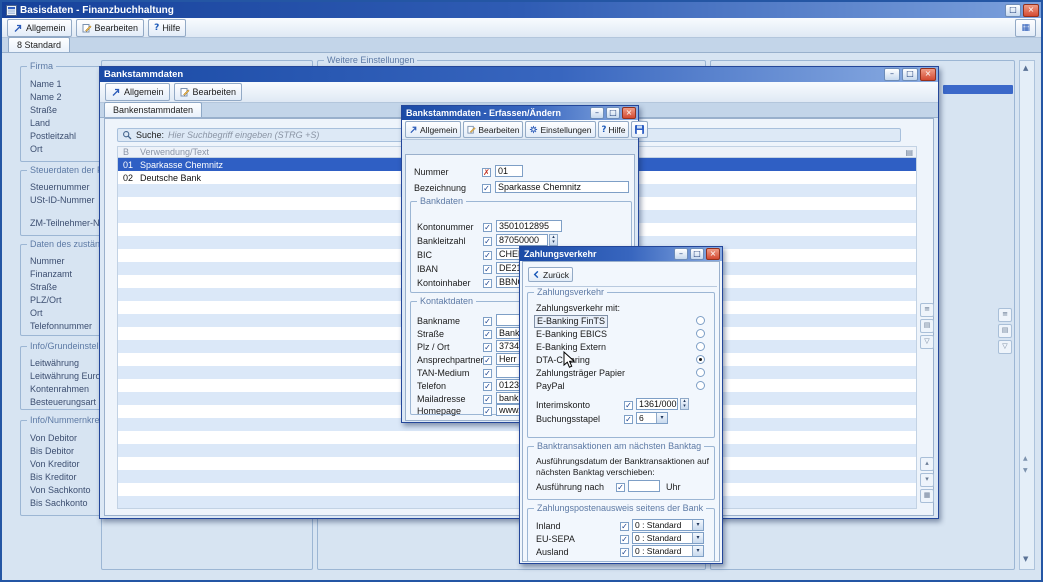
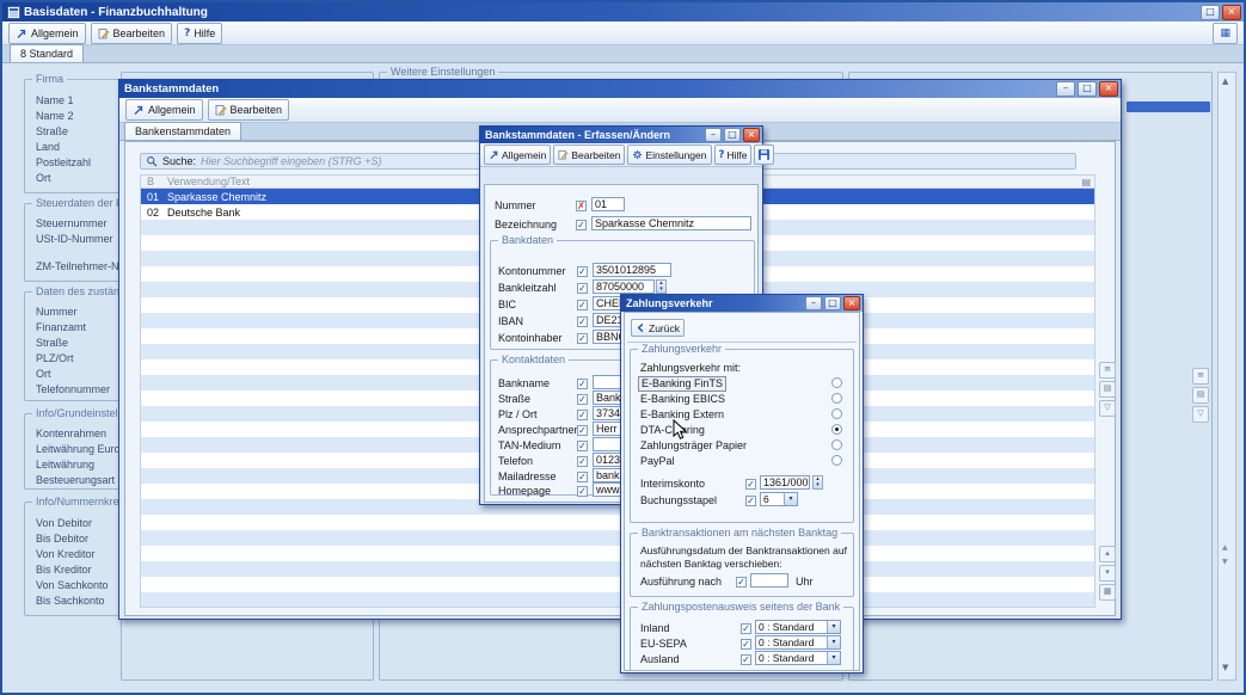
  Basisdaten - Finanzbuchhaltung
  □
  ×
  Allgemein
  Bearbeiten
  ?
  Hilfe
  ▦
  8 Standard
  Weitere Einstellungen
  Firma
  Name 1
  Name 2
  Straße
  Land
  Postleitzahl
  Ort
  Steuerdaten der
  Steuernummer
  USt-ID-Nummer
  ZM-Teilnehmer-N
  Nummer
  Finanzamt
  Straße
  PLZ/Ort
  Ort
  Telefonnummer
  Info/Grundeinstel
- Leitwährung
+ Kontenrahmen
  Leitwährung Eur
- Kontenrahmen
+ Leitwährung
  Besteuerungsart
  Info/Nummernkre
  Von Debitor
  Bis Debitor
  Von Kreditor
  Bis Kreditor
  Von Sachkonto
  Bis Sachkonto
  ≡
  ▤
  ▽
  ▲
  ▼
  Bankstammdaten
  –
  □
  ×
  Allgemein
  Bearbeiten
  Bankenstammdaten
  Suche:
  Hier Suchbegriff eingeben (STRG +S)
  B
  Verwendung/Text
  ▤
  01
  Sparkasse Chemnitz
  02
  Deutsche Bank
  ≡
  ▤
  ▽
  ▴
  ▾
  ▦
  Bankstammdaten - Erfassen/Ändern
  –
  □
  ×
  Allgemein
  Bearbeiten
  Einstellungen
  ?
  Hilfe
  Nummer
  ✗
  01
  Bezeichnung
  ✓
  Sparkasse Chemnitz
  Bankdaten
  Kontonummer
  ✓
  3501012895
  Bankleitzahl
  ✓
  87050000
  BIC
  ✓
  IBAN
  ✓
  Kontoinhaber
  ✓
  Kontaktdaten
  Bankname
  ✓
  Straße
  ✓
  Plz / Ort
  ✓
  3734
  Ansprechpartne
  ✓
  TAN-Medium
  ✓
  Telefon
  ✓
  0123
  Mailadresse
  ✓
  Homepage
  ✓
  Zahlungsverkehr
  –
  □
  ×
  Zurück
  Zahlungsverkehr
  Zahlungsverkehr mit:
  E-Banking FinTS
  E-Banking EBICS
  E-Banking Extern
  DTA-Cring
  Zahlungsträger Papier
  PayPal
  Interimskonto
  ✓
  1361/000
  Buchungsstapel
  ✓
  6
  Banktransaktionen am nächsten Banktag
  Ausführungsdatum der Banktransaktionen auf
  nächsten Banktag verschieben:
  Ausführung nach
  ✓
  Uhr
  Zahlungspostenausweis seitens der Bank
  Inland
  ✓
  0 : Standard
  EU-SEPA
  ✓
  0 : Standard
  Ausland
  ✓
  0 : Standard
